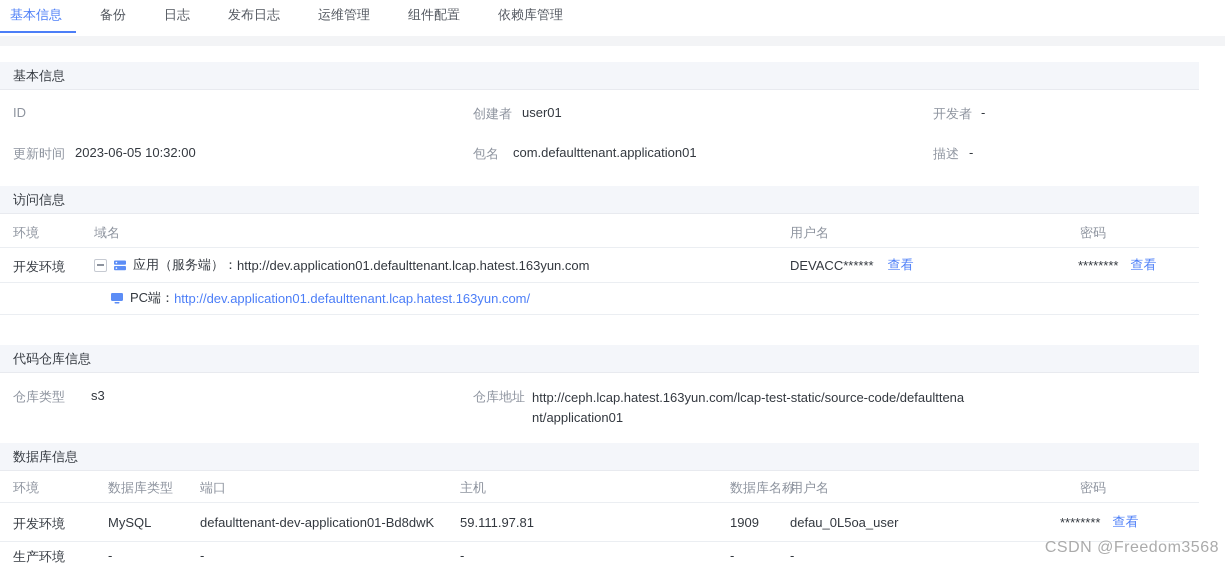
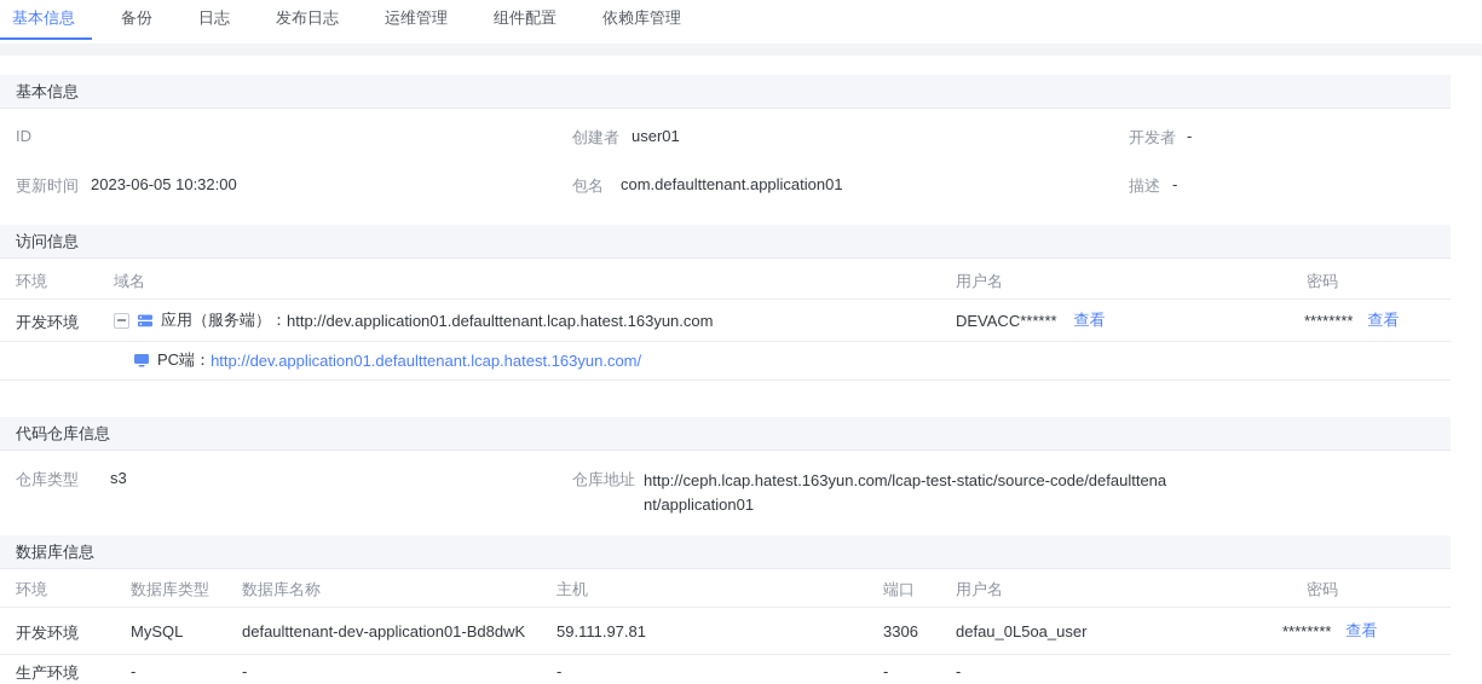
  基本信息
  备份
  日志
  发布日志
  运维管理
  组件配置
  依赖库管理
  基本信息
  ID
  创建者
  user01
  开发者
  -
  更新时间
  2023-06-05 10:32:00
  包名
  com.defaulttenant.application01
  描述
  -
  访问信息
  环境
  域名
  用户名
  密码
  开发环境
  应用（服务端）：
  http://dev.application01.defaulttenant.lcap.hatest.163yun.com
  DEVACC******
  查看
  ********
  查看
  PC端：
  http://dev.application01.defaulttenant.lcap.hatest.163yun.com/
  代码仓库信息
  仓库类型
  s3
  仓库地址
  http://ceph.lcap.hatest.163yun.com/lcap-test-static/source-code/defaulttenant/application01
  数据库信息
  环境
  数据库类型
- 端口
+ 数据库名称
  主机
- 数据库名称
+ 端口
  用户名
  密码
  开发环境
  MySQL
  defaulttenant-dev-application01-Bd8dwK
  59.111.97.81
- 1909
+ 3306
  defau_0L5oa_user
  ********
  查看
  生产环境
  -
  -
  -
  -
  -
- CSDN @Freedom3568
